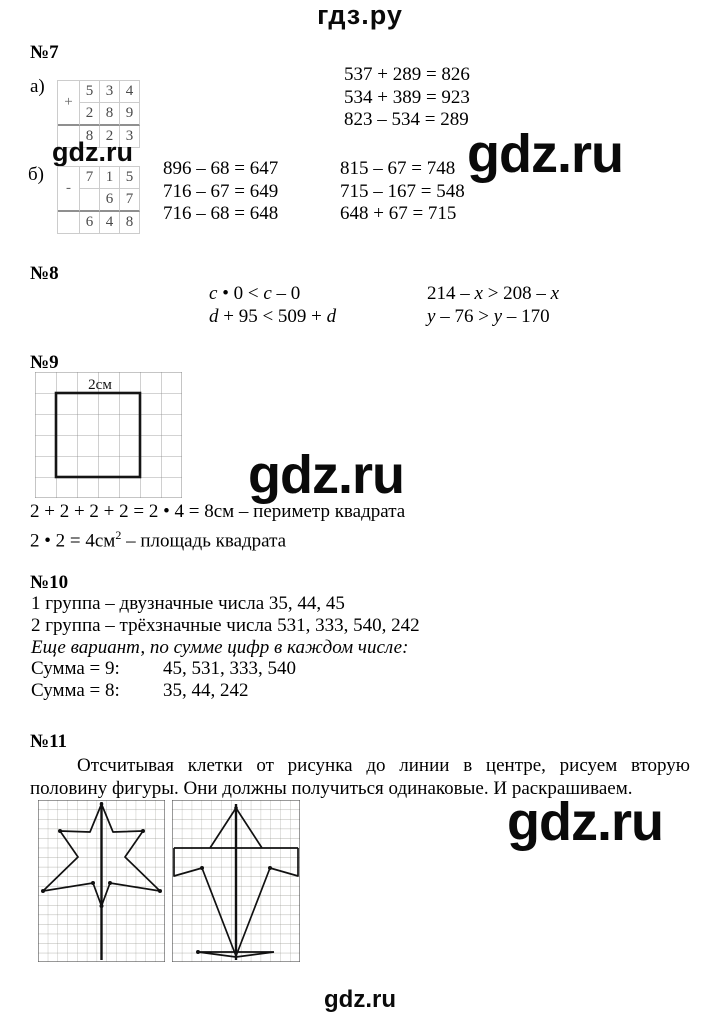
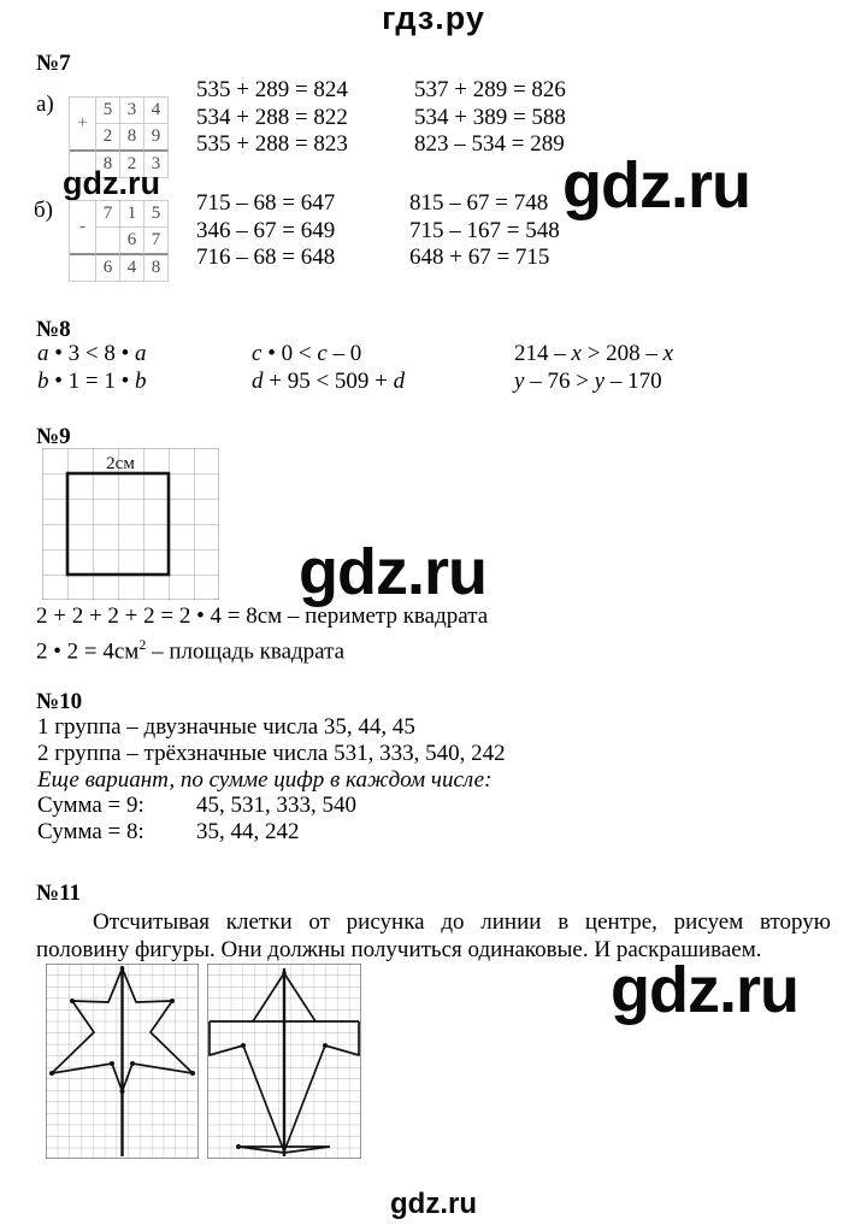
  гдз.ру
  №7
  а)
  +
  5
  3
  4
  2
  8
  9
  8
  2
  3
+ 535 + 289 = 824
+ 534 + 288 = 822
+ 535 + 288 = 823
  537 + 289 = 826
- 534 + 389 = 923
+ 534 + 389 = 588
  823 – 534 = 289
  gdz.ru
  gdz.ru
  б)
  -
  7
  1
  5
  6
  7
  6
  4
  8
- 896 – 68 = 647
+ 715 – 68 = 647
- 716 – 67 = 649
+ 346 – 67 = 649
  716 – 68 = 648
  815 – 67 = 748
  715 – 167 = 548
  648 + 67 = 715
  №8
+ a • 3 < 8 • a
+ b • 1 = 1 • b
  c • 0 < c – 0
  d + 95 < 509 + d
  214 – x > 208 – x
  y – 76 > y – 170
  №9
  2см
  gdz.ru
  2 + 2 + 2 + 2 = 2 • 4 = 8см – периметр квадрата
  2 • 2 = 4см2 – площадь квадрата
  №10
  1 группа – двузначные числа 35, 44, 45
  2 группа – трёхзначные числа 531, 333, 540, 242
  Еще вариант, по сумме цифр в каждом числе:
  Сумма = 9:
  45, 531, 333, 540
  Сумма = 8:
  35, 44, 242
  №11
  Отсчитывая клетки от рисунка до линии в центре, рисуем вторую половину фигуры. Они должны получиться одинаковые. И раскрашиваем.
  gdz.ru
  gdz.ru
